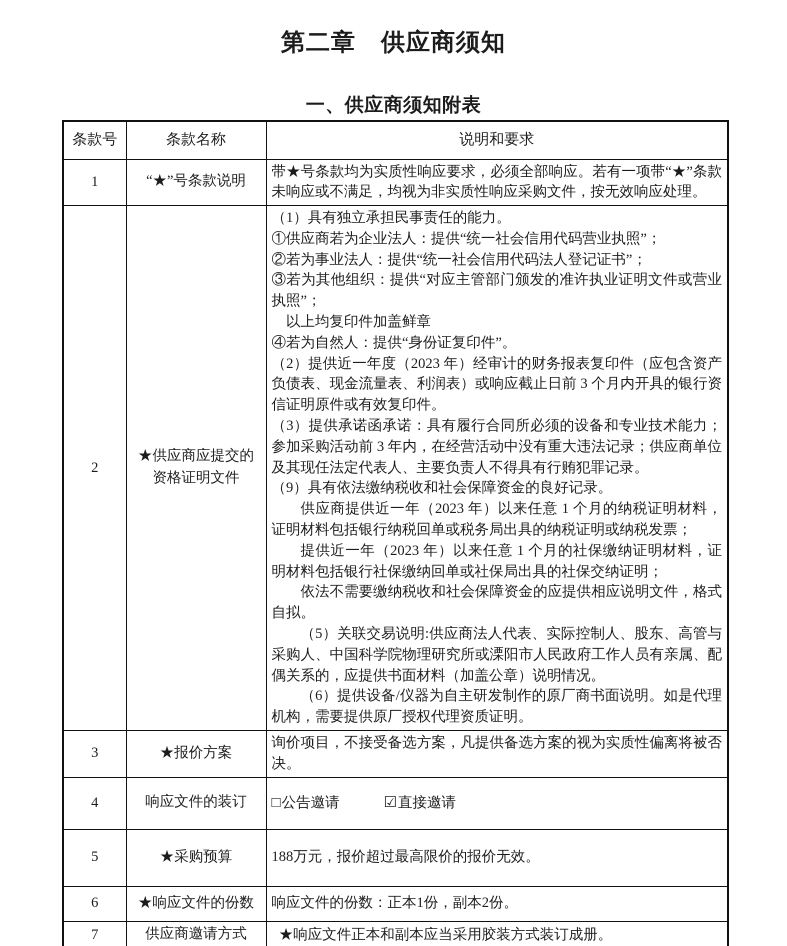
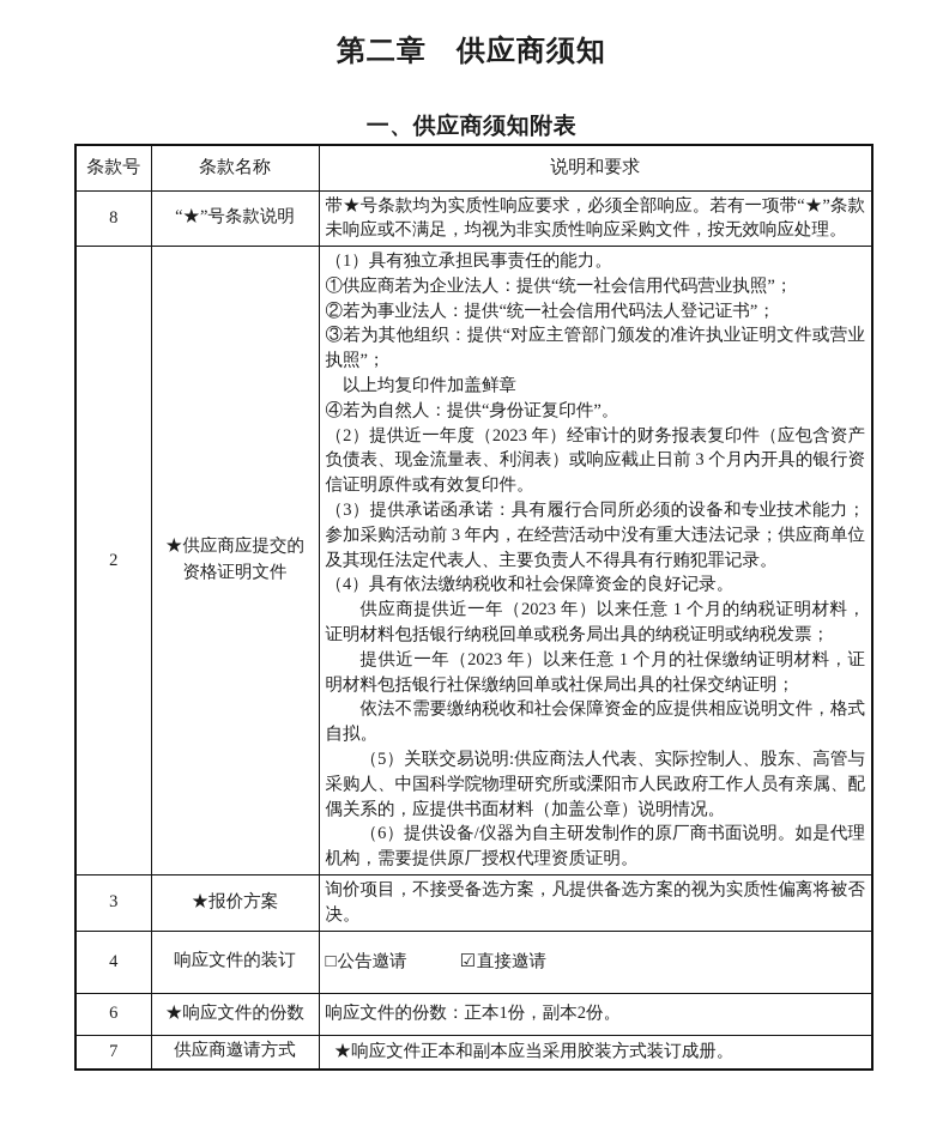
  第二章 供应商须知
  一、供应商须知附表
  条款号	条款名称	说明和要求
- 1	“★”号条款说明	带★号条款均为实质性响应要求，必须全部响应。若有一项带“★”条款未响应或不满足，均视为非实质性响应采购文件，按无效响应处理。
+ 8	“★”号条款说明	带★号条款均为实质性响应要求，必须全部响应。若有一项带“★”条款未响应或不满足，均视为非实质性响应采购文件，按无效响应处理。
- 2	★供应商应提交的资格证明文件	（1）具有独立承担民事责任的能力。①供应商若为企业法人：提供“统一社会信用代码营业执照”；②若为事业法人：提供“统一社会信用代码法人登记证书”；③若为其他组织：提供“对应主管部门颁发的准许执业证明文件或营业执照”；以上均复印件加盖鲜章④若为自然人：提供“身份证复印件”。（2）提供近一年度（2023 年）经审计的财务报表复印件（应包含资产负债表、现金流量表、利润表）或响应截止日前 3 个月内开具的银行资信证明原件或有效复印件。（3）提供承诺函承诺：具有履行合同所必须的设备和专业技术能力；参加采购活动前 3 年内，在经营活动中没有重大违法记录；供应商单位及其现任法定代表人、主要负责人不得具有行贿犯罪记录。（9）具有依法缴纳税收和社会保障资金的良好记录。供应商提供近一年（2023 年）以来任意 1 个月的纳税证明材料，证明材料包括银行纳税回单或税务局出具的纳税证明或纳税发票；提供近一年（2023 年）以来任意 1 个月的社保缴纳证明材料，证明材料包括银行社保缴纳回单或社保局出具的社保交纳证明；依法不需要缴纳税收和社会保障资金的应提供相应说明文件，格式自拟。（5）关联交易说明:供应商法人代表、实际控制人、股东、高管与采购人、中国科学院物理研究所或溧阳市人民政府工作人员有亲属、配偶关系的，应提供书面材料（加盖公章）说明情况。（6）提供设备/仪器为自主研发制作的原厂商书面说明。如是代理机构，需要提供原厂授权代理资质证明。
+ 2	★供应商应提交的资格证明文件	（1）具有独立承担民事责任的能力。①供应商若为企业法人：提供“统一社会信用代码营业执照”；②若为事业法人：提供“统一社会信用代码法人登记证书”；③若为其他组织：提供“对应主管部门颁发的准许执业证明文件或营业执照”；以上均复印件加盖鲜章④若为自然人：提供“身份证复印件”。（2）提供近一年度（2023 年）经审计的财务报表复印件（应包含资产负债表、现金流量表、利润表）或响应截止日前 3 个月内开具的银行资信证明原件或有效复印件。（3）提供承诺函承诺：具有履行合同所必须的设备和专业技术能力；参加采购活动前 3 年内，在经营活动中没有重大违法记录；供应商单位及其现任法定代表人、主要负责人不得具有行贿犯罪记录。（4）具有依法缴纳税收和社会保障资金的良好记录。供应商提供近一年（2023 年）以来任意 1 个月的纳税证明材料，证明材料包括银行纳税回单或税务局出具的纳税证明或纳税发票；提供近一年（2023 年）以来任意 1 个月的社保缴纳证明材料，证明材料包括银行社保缴纳回单或社保局出具的社保交纳证明；依法不需要缴纳税收和社会保障资金的应提供相应说明文件，格式自拟。（5）关联交易说明:供应商法人代表、实际控制人、股东、高管与采购人、中国科学院物理研究所或溧阳市人民政府工作人员有亲属、配偶关系的，应提供书面材料（加盖公章）说明情况。（6）提供设备/仪器为自主研发制作的原厂商书面说明。如是代理机构，需要提供原厂授权代理资质证明。
  3	★报价方案	询价项目，不接受备选方案，凡提供备选方案的视为实质性偏离将被否决。
  4	响应文件的装订	□公告邀请 ☑直接邀请
- 5	★采购预算	188万元，报价超过最高限价的报价无效。
  6	★响应文件的份数	响应文件的份数：正本1份，副本2份。
  7	供应商邀请方式	★响应文件正本和副本应当采用胶装方式装订成册。
